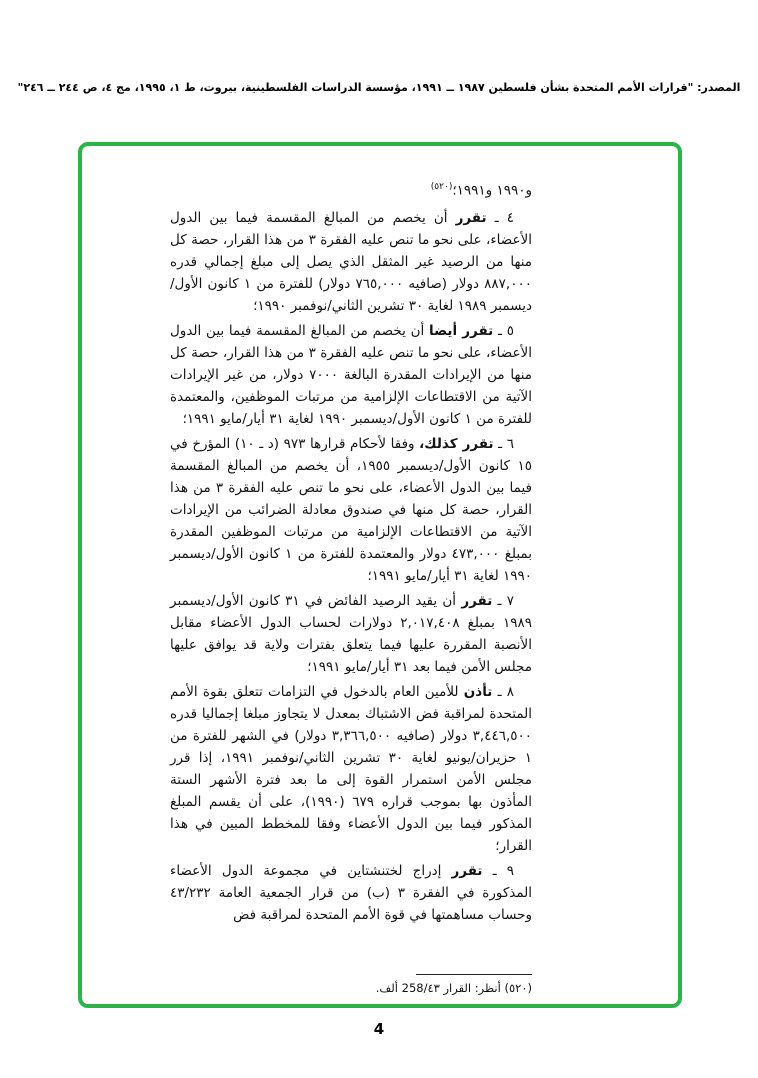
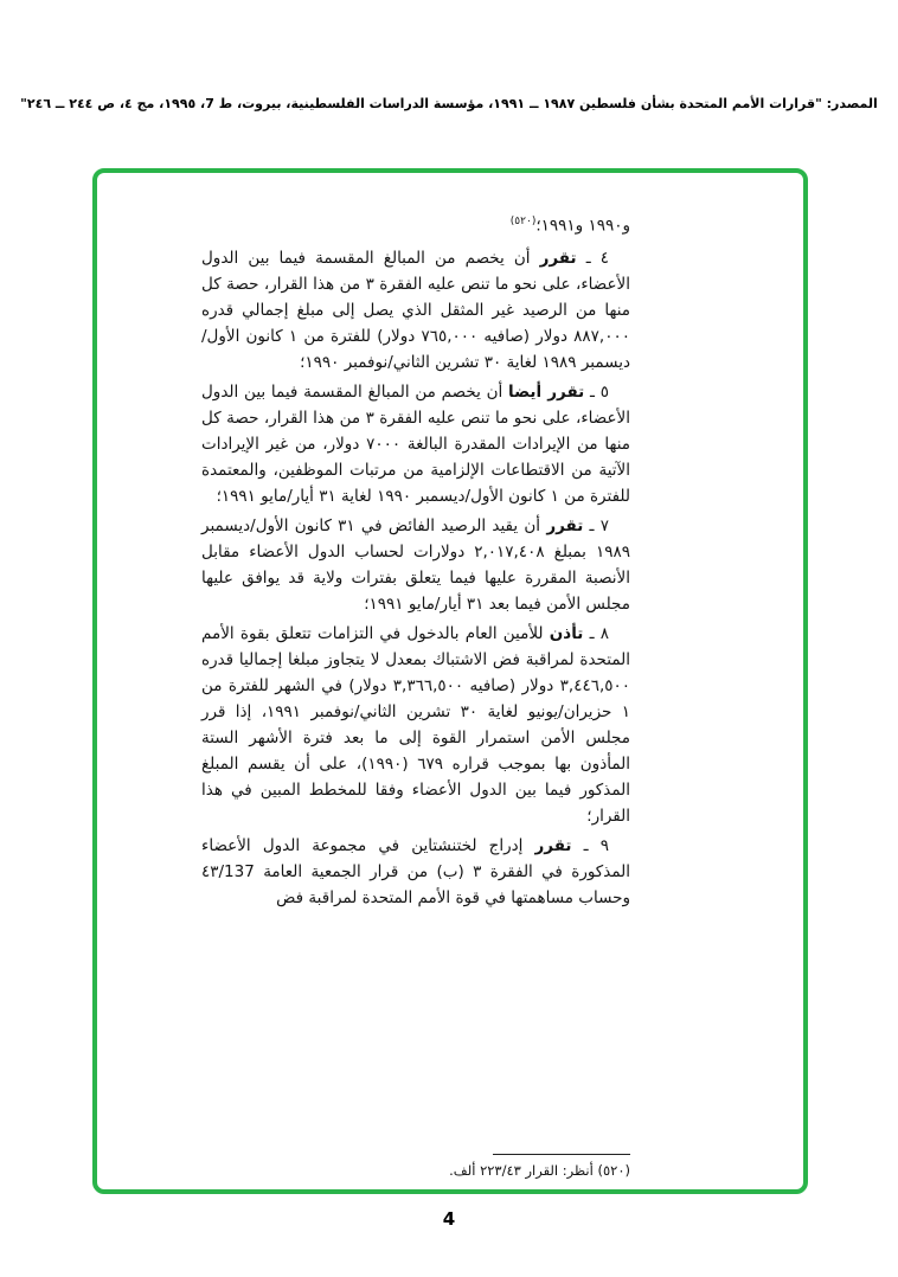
- المصدر: "قرارات الأمم المتحدة بشأن فلسطين ١٩٨٧ ــ ١٩٩١، مؤسسة الدراسات الفلسطينية، بيروت، ط ١، ١٩٩٥، مج ٤، ص ٢٤٤ ــ ٢٤٦"
+ المصدر: "قرارات الأمم المتحدة بشأن فلسطين ١٩٨٧ ــ ١٩٩١، مؤسسة الدراسات الفلسطينية، بيروت، ط 7، ١٩٩٥، مج ٤، ص ٢٤٤ ــ ٢٤٦"
  و١٩٩٠ و١٩٩١؛(٥٢٠)
  ٤ ـ تقرر أن يخصم من المبالغ المقسمة فيما بين الدول الأعضاء، على نحو ما تنص عليه الفقرة ٣ من هذا القرار، حصة كل منها من الرصيد غير المثقل الذي يصل إلى مبلغ إجمالي قدره ٨٨٧,٠٠٠ دولار (صافيه ٧٦٥,٠٠٠ دولار) للفترة من ١ كانون الأول/ديسمبر ١٩٨٩ لغاية ٣٠ تشرين الثاني/نوفمبر ١٩٩٠؛
  ٥ ـ تقرر أيضا أن يخصم من المبالغ المقسمة فيما بين الدول الأعضاء، على نحو ما تنص عليه الفقرة ٣ من هذا القرار، حصة كل منها من الإيرادات المقدرة البالغة ٧٠٠٠ دولار، من غير الإيرادات الآتية من الاقتطاعات الإلزامية من مرتبات الموظفين، والمعتمدة للفترة من ١ كانون الأول/ديسمبر ١٩٩٠ لغاية ٣١ أيار/مايو ١٩٩١؛
- ٦ ـ تقرر كذلك، وفقا لأحكام قرارها ٩٧٣ (د ـ ١٠) المؤرخ في ١٥ كانون الأول/ديسمبر ١٩٥٥، أن يخصم من المبالغ المقسمة فيما بين الدول الأعضاء، على نحو ما تنص عليه الفقرة ٣ من هذا القرار، حصة كل منها في صندوق معادلة الضرائب من الإيرادات الآتية من الاقتطاعات الإلزامية من مرتبات الموظفين المقدرة بمبلغ ٤٧٣,٠٠٠ دولار والمعتمدة للفترة من ١ كانون الأول/ديسمبر ١٩٩٠ لغاية ٣١ أيار/مايو ١٩٩١؛
  ٧ ـ تقرر أن يقيد الرصيد الفائض في ٣١ كانون الأول/ديسمبر ١٩٨٩ بمبلغ ٢,٠١٧,٤٠٨ دولارات لحساب الدول الأعضاء مقابل الأنصبة المقررة عليها فيما يتعلق بفترات ولاية قد يوافق عليها مجلس الأمن فيما بعد ٣١ أيار/مايو ١٩٩١؛
  ٨ ـ تأذن للأمين العام بالدخول في التزامات تتعلق بقوة الأمم المتحدة لمراقبة فض الاشتباك بمعدل لا يتجاوز مبلغا إجماليا قدره ٣,٤٤٦,٥٠٠ دولار (صافيه ٣,٣٦٦,٥٠٠ دولار) في الشهر للفترة من ١ حزيران/يونيو لغاية ٣٠ تشرين الثاني/نوفمبر ١٩٩١، إذا قرر مجلس الأمن استمرار القوة إلى ما بعد فترة الأشهر الستة المأذون بها بموجب قراره ٦٧٩ (١٩٩٠)، على أن يقسم المبلغ المذكور فيما بين الدول الأعضاء وفقا للمخطط المبين في هذا القرار؛
- ٩ ـ تقرر إدراج لختنشتاين في مجموعة الدول الأعضاء المذكورة في الفقرة ٣ (ب) من قرار الجمعية العامة ٤٣/٢٣٢ وحساب مساهمتها في قوة الأمم المتحدة لمراقبة فض
+ ٩ ـ تقرر إدراج لختنشتاين في مجموعة الدول الأعضاء المذكورة في الفقرة ٣ (ب) من قرار الجمعية العامة ٤٣/137 وحساب مساهمتها في قوة الأمم المتحدة لمراقبة فض
- (٥٢٠) أنظر: القرار 258/٤٣ ألف.
+ (٥٢٠) أنظر: القرار ٢٢٣/٤٣ ألف.
  4
